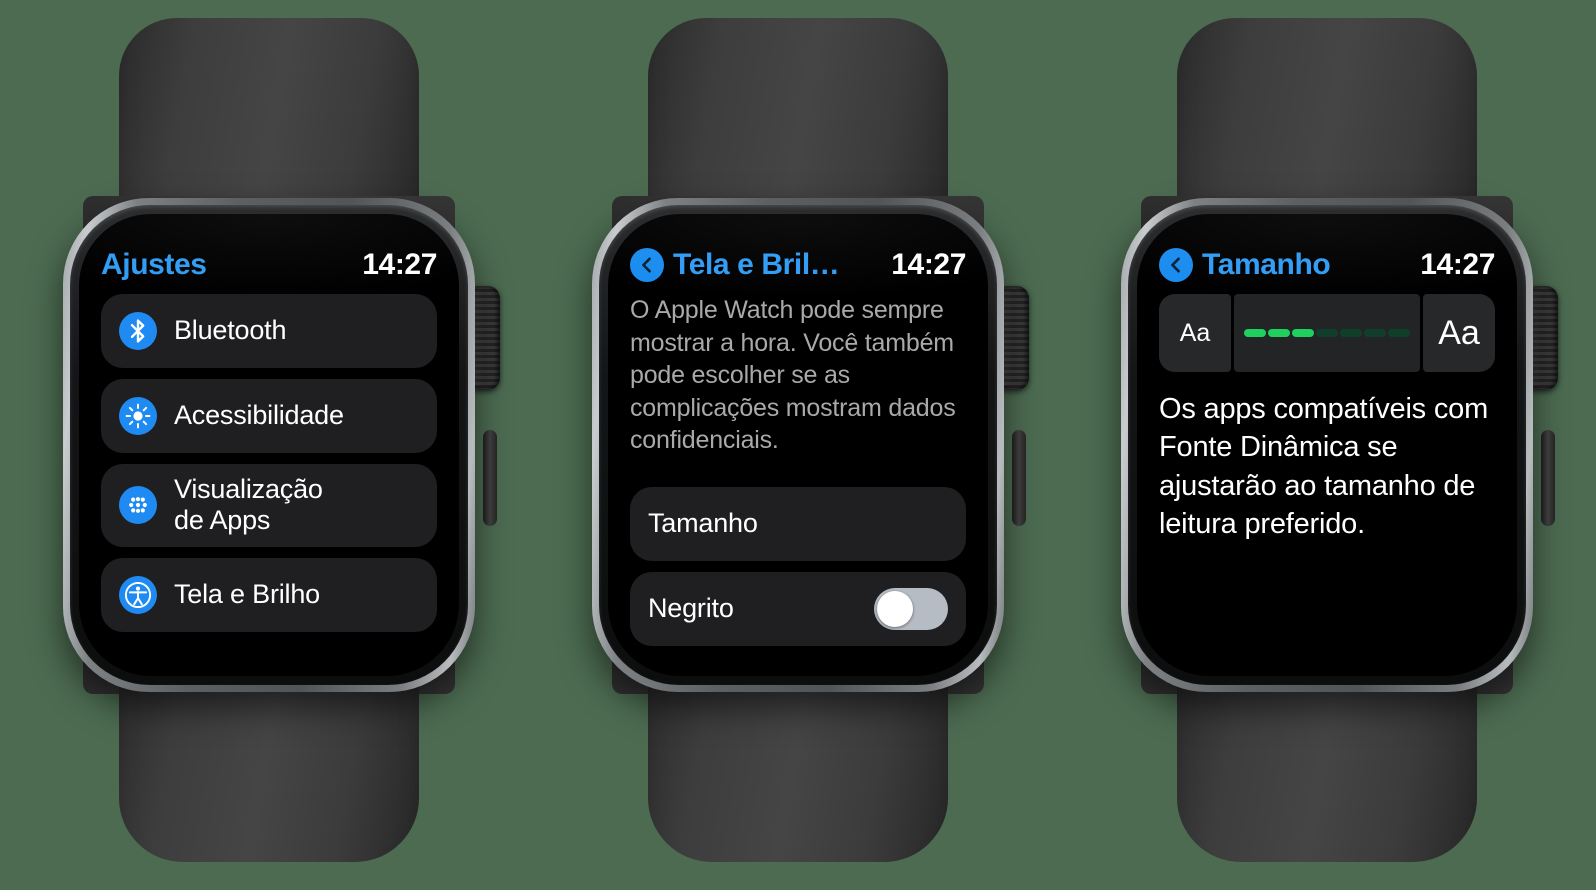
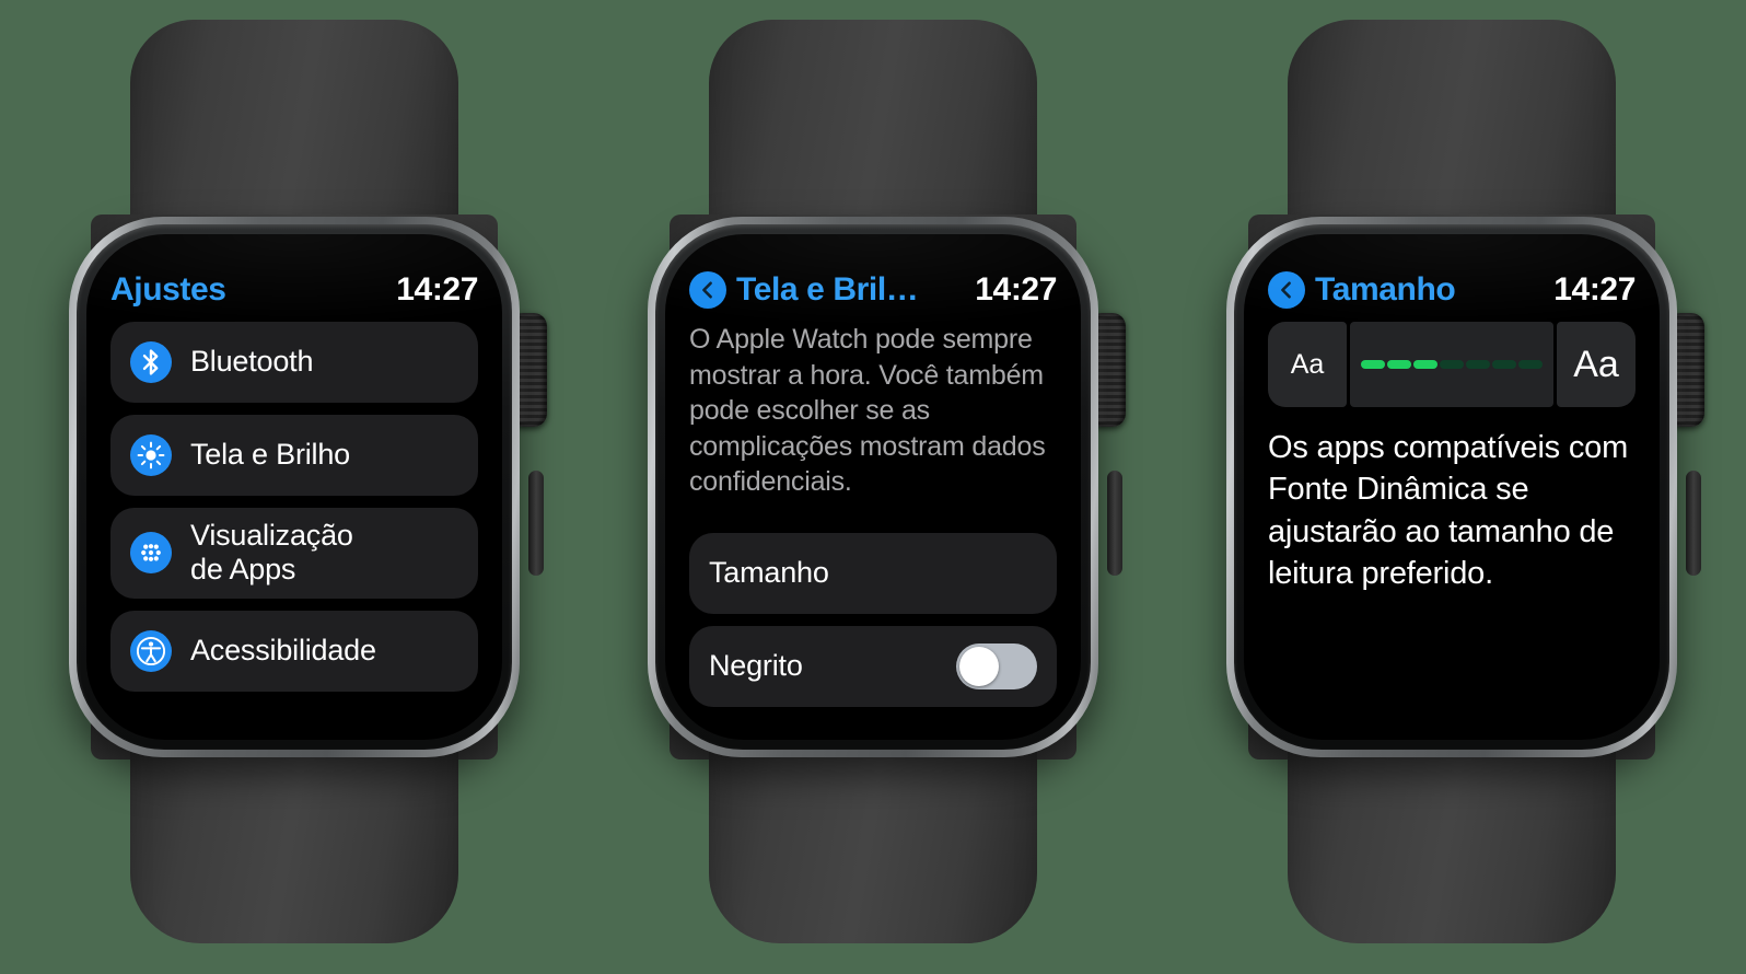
- Acessibilidade
+ Tela e Brilho
  Visualização
  de Apps
- Tela e Brilho
+ Acessibilidade
  mostrar a hora. Você também pode escolher se as complicações mostram dados confidenciais.
  Tamanho
  Negrito
  Os apps compatíveis com Fonte Dinâmica se ajustarão ao tamanho de leitura preferido.
